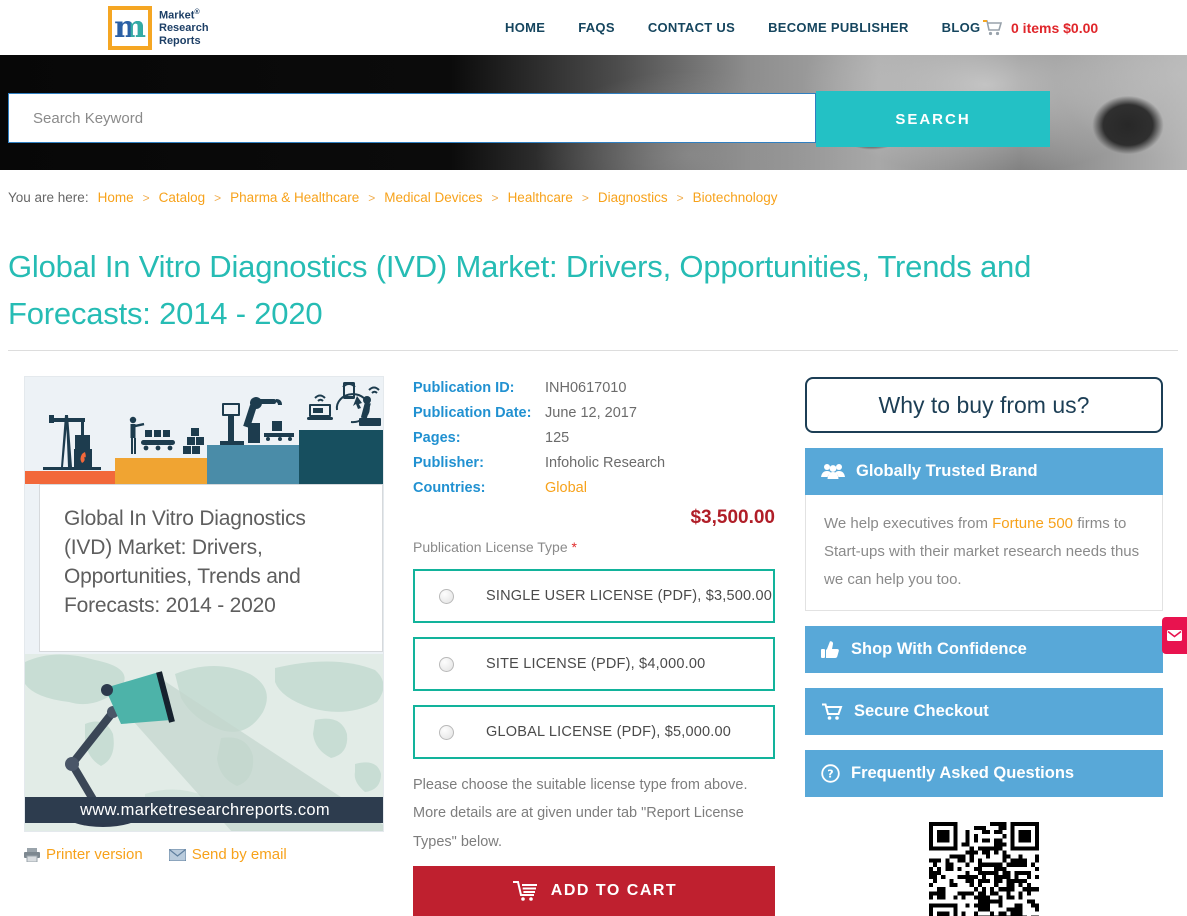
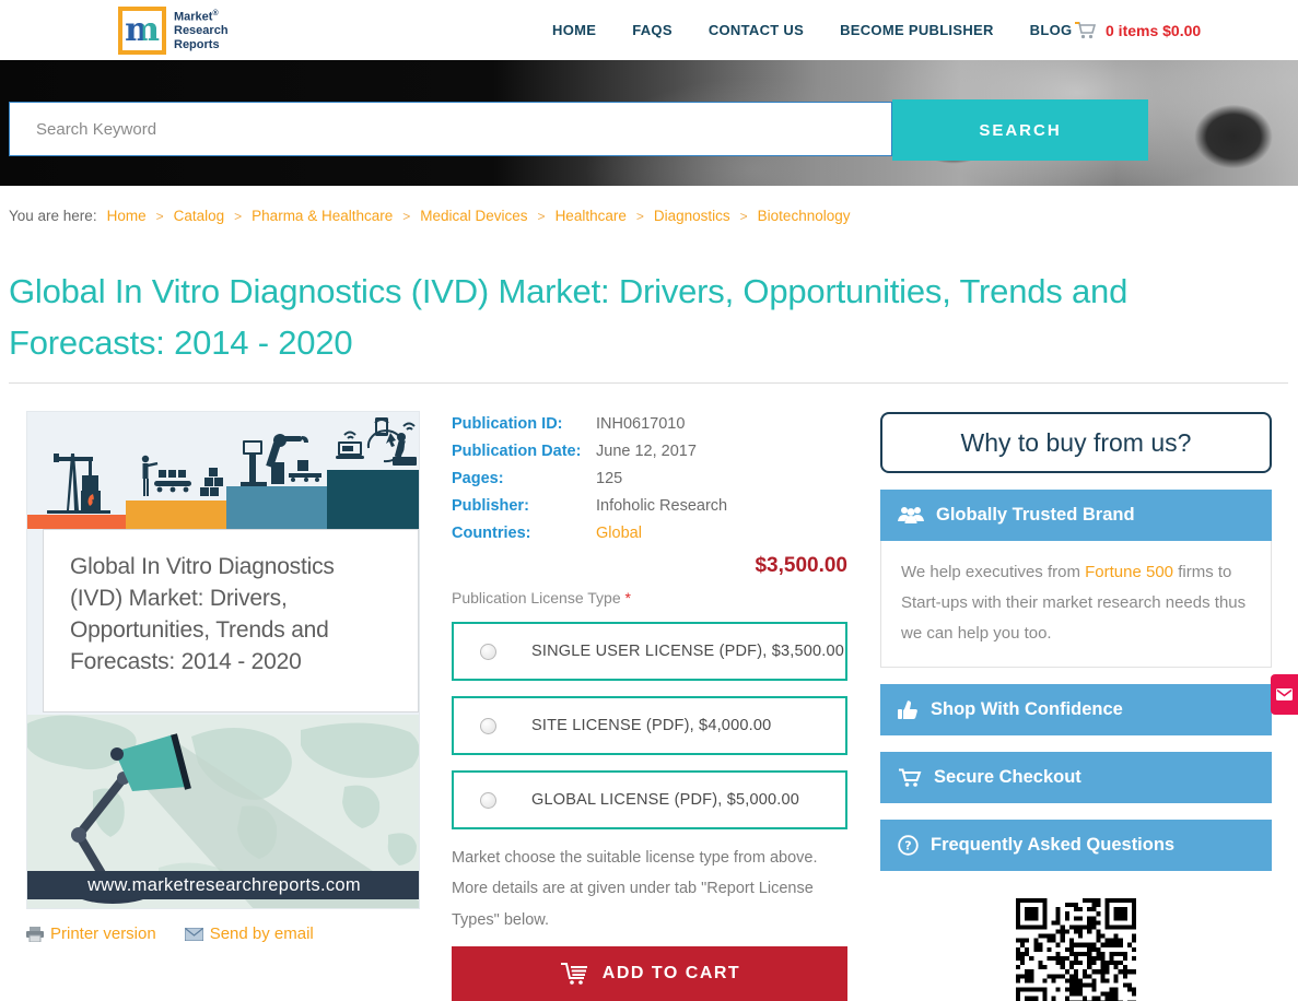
  m
  Market
  Research
  Reports
  HOME
  FAQS
  CONTACT US
  BECOME PUBLISHER
  BLOG
  0 items $0.00
  Search Keyword
  SEARCH
  You are here:
  Home
  >
  Catalog
  >
  Pharma & Healthcare
  >
  Medical Devices
  >
  Healthcare
  >
  Diagnostics
  >
  Biotechnology
  Global In Vitro Diagnostics (IVD) Market: Drivers, Opportunities, Trends and Forecasts: 2014 - 2020
  Global In Vitro Diagnostics (IVD) Market: Drivers, Opportunities, Trends and Forecasts: 2014 - 2020
  www.marketresearchreports.com
  Printer version
  Send by email
  Publication ID:
  INH0617010
  Publication Date:
  June 12, 2017
  Pages:
  125
  Publisher:
  Infoholic Research
  Countries:
  Global
  $3,500.00
  Publication License Type *
  SINGLE USER LICENSE (PDF), $3,500.00
  SITE LICENSE (PDF), $4,000.00
  GLOBAL LICENSE (PDF), $5,000.00
- Please choose the suitable license type from above. More details are at given under tab "Report License Types" below.
+ Market choose the suitable license type from above. More details are at given under tab "Report License Types" below.
  ADD TO CART
  Why to buy from us?
  Globally Trusted Brand
  We help executives from Fortune 500 firms to Start-ups with their market research needs thus we can help you too.
  Shop With Confidence
  Secure Checkout
  ?
  Frequently Asked Questions
